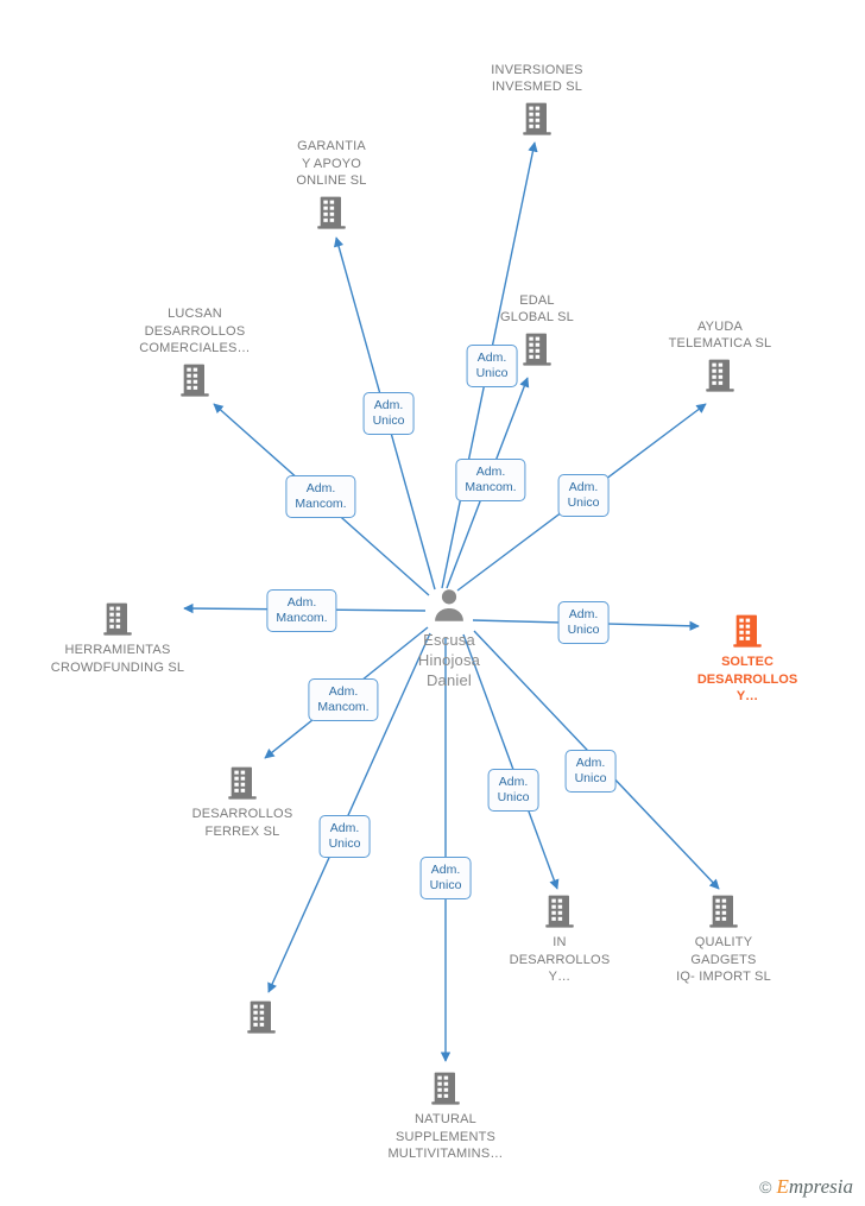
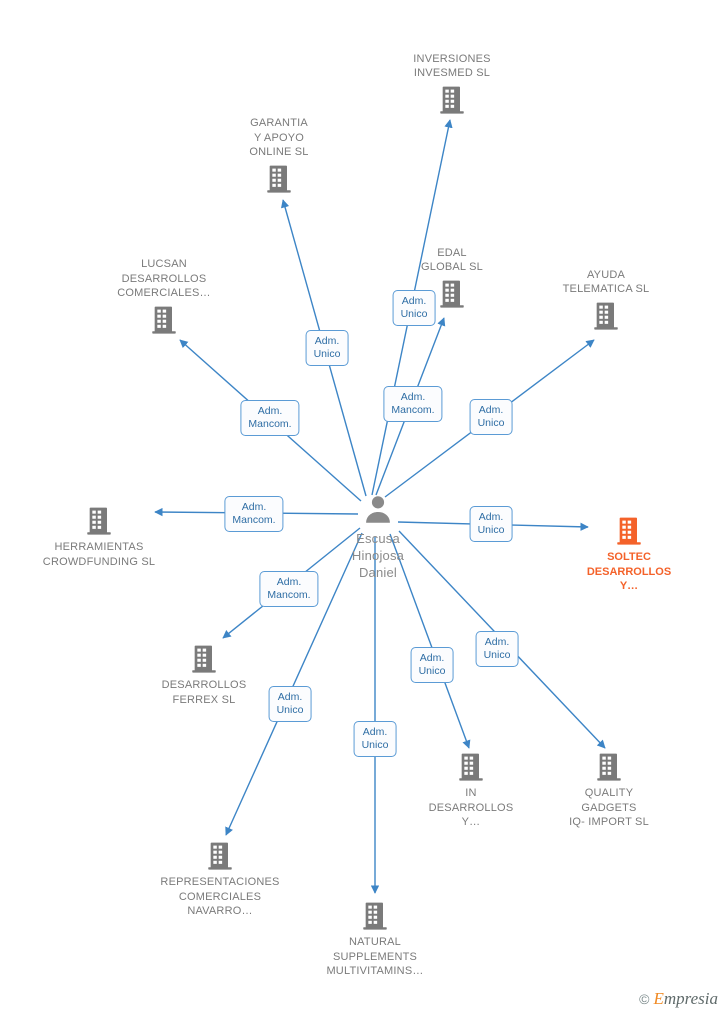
  Escusa
  Hinojosa
  Daniel
  INVERSIONES
  INVESMED SL
  GARANTIA
  Y APOYO
  ONLINE SL
  LUCSAN
  DESARROLLOS
  COMERCIALES…
  EDAL
  GLOBAL SL
  AYUDA
  TELEMATICA SL
  HERRAMIENTAS
  CROWDFUNDING SL
  SOLTEC
  DESARROLLOS
  Y…
  DESARROLLOS
  FERREX SL
  IN
  DESARROLLOS
  Y…
  QUALITY
  GADGETS
  IQ- IMPORT SL
+ REPRESENTACIONES
+ COMERCIALES
+ NAVARRO…
  NATURAL
  SUPPLEMENTS
  MULTIVITAMINS…
  Adm.
  Unico
  Adm.
  Mancom.
  Adm.
  Unico
  Adm.
  Unico
  Adm.
  Mancom.
  Adm.
  Mancom.
  Adm.
  Unico
  Adm.
  Mancom.
  Adm.
  Unico
  Adm.
  Unico
  Adm.
  Unico
  Adm.
  Unico
  ©
  Empresia
